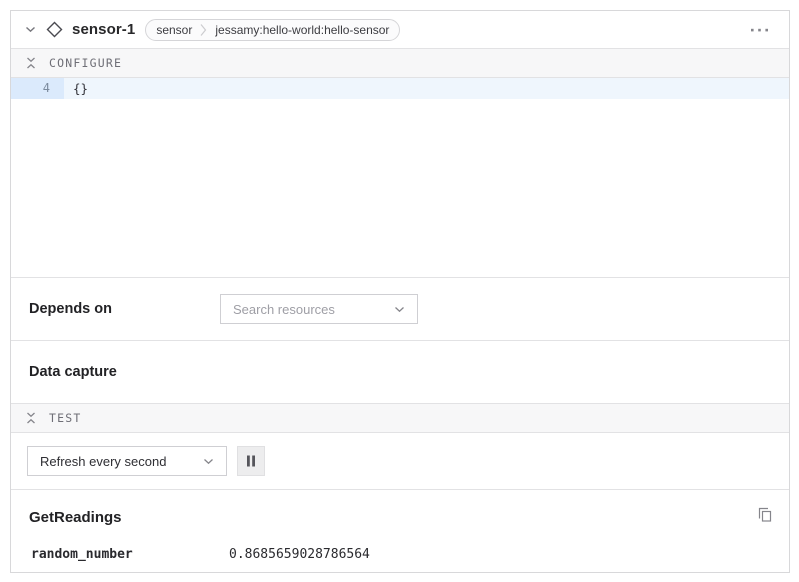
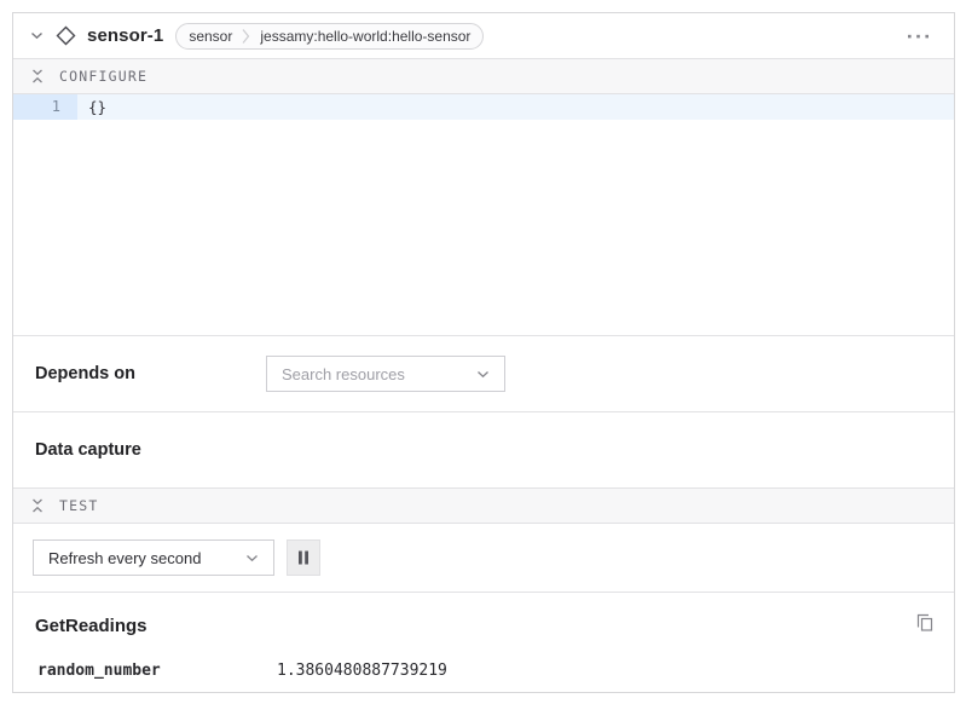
  sensor-1
  sensor
  jessamy:hello-world:hello-sensor
  CONFIGURE
- 4
+ 1
  {}
  Depends on
  Search resources
  Data capture
  TEST
  Refresh every second
  GetReadings
  random_number
- 0.8685659028786564
+ 1.3860480887739219
